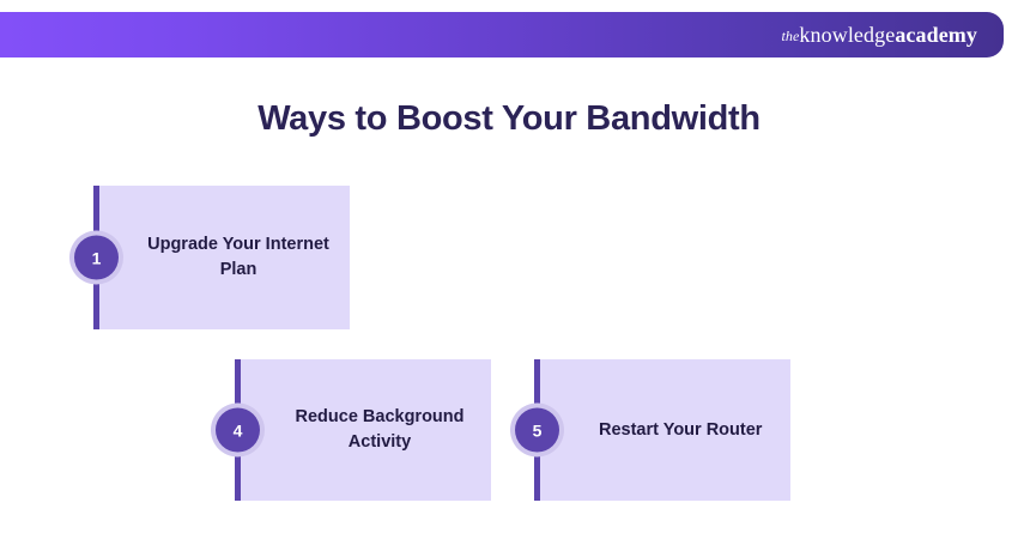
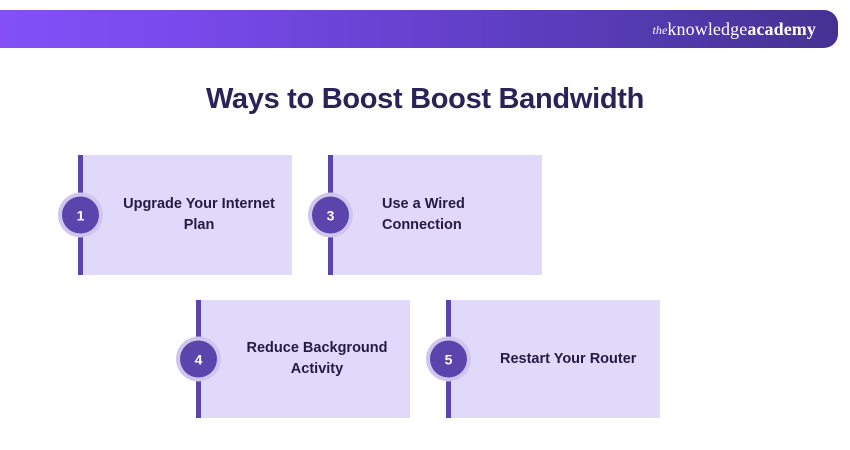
  theknowledgeacademy
- Ways to Boost Your Bandwidth
+ Ways to Boost Boost Bandwidth
  1
  Upgrade Your Internet Plan
+ 3
+ Use a Wired Connection
  4
  Reduce Background Activity
  5
  Restart Your Router
